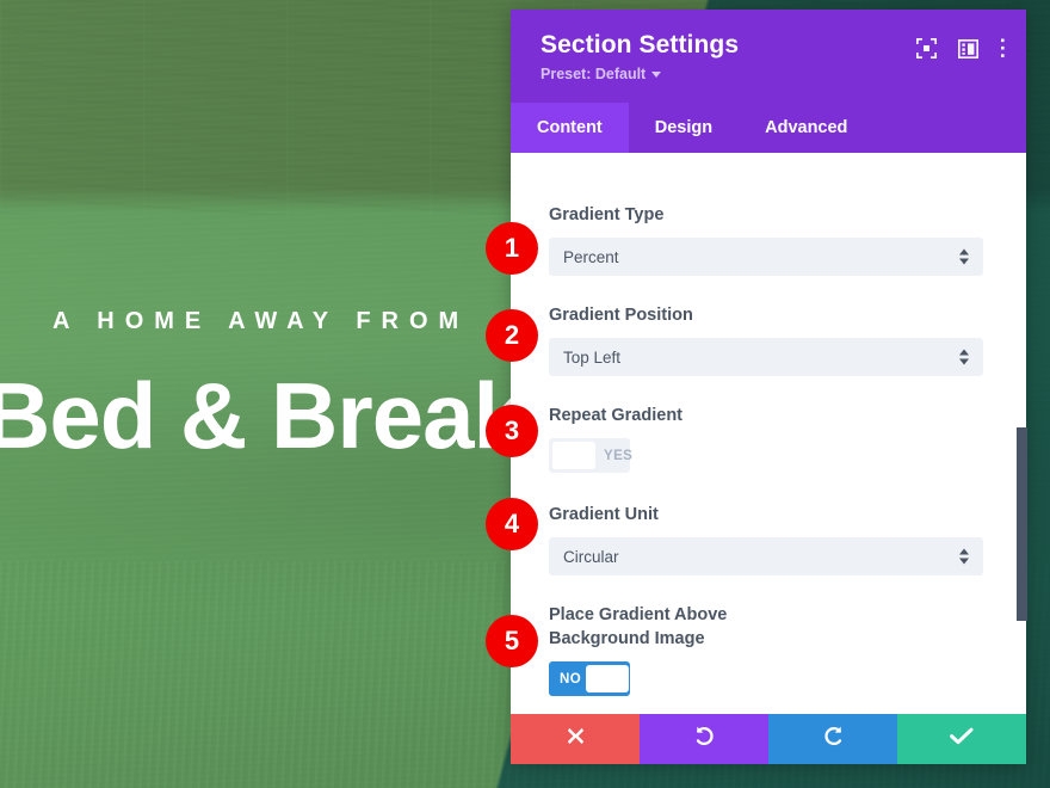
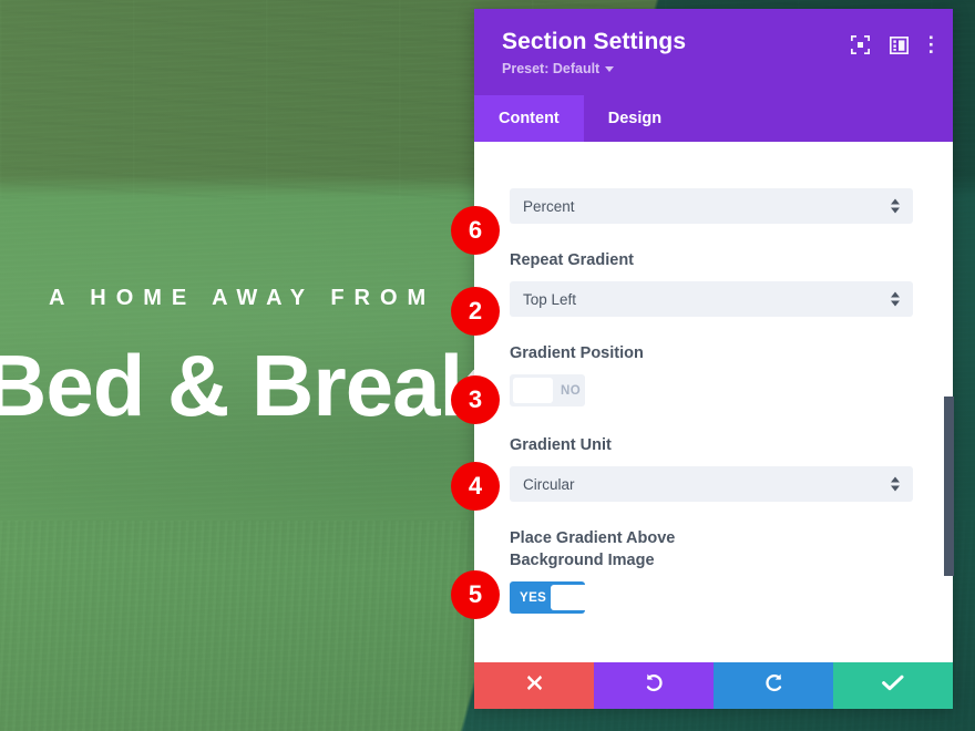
  A HOME AWAY FROM
  Bed & Brea
  Section Settings
  Preset: Default
  Content
  Design
- Advanced
- Gradient Type
  Percent
- Gradient Position
+ Repeat Gradient
  Top Left
- Repeat Gradient
+ Gradient Position
- YES
+ NO
  Gradient Unit
  Circular
  Place Gradient Above Background Image
- NO
+ YES
- 1
+ 6
  2
  3
  4
  5
